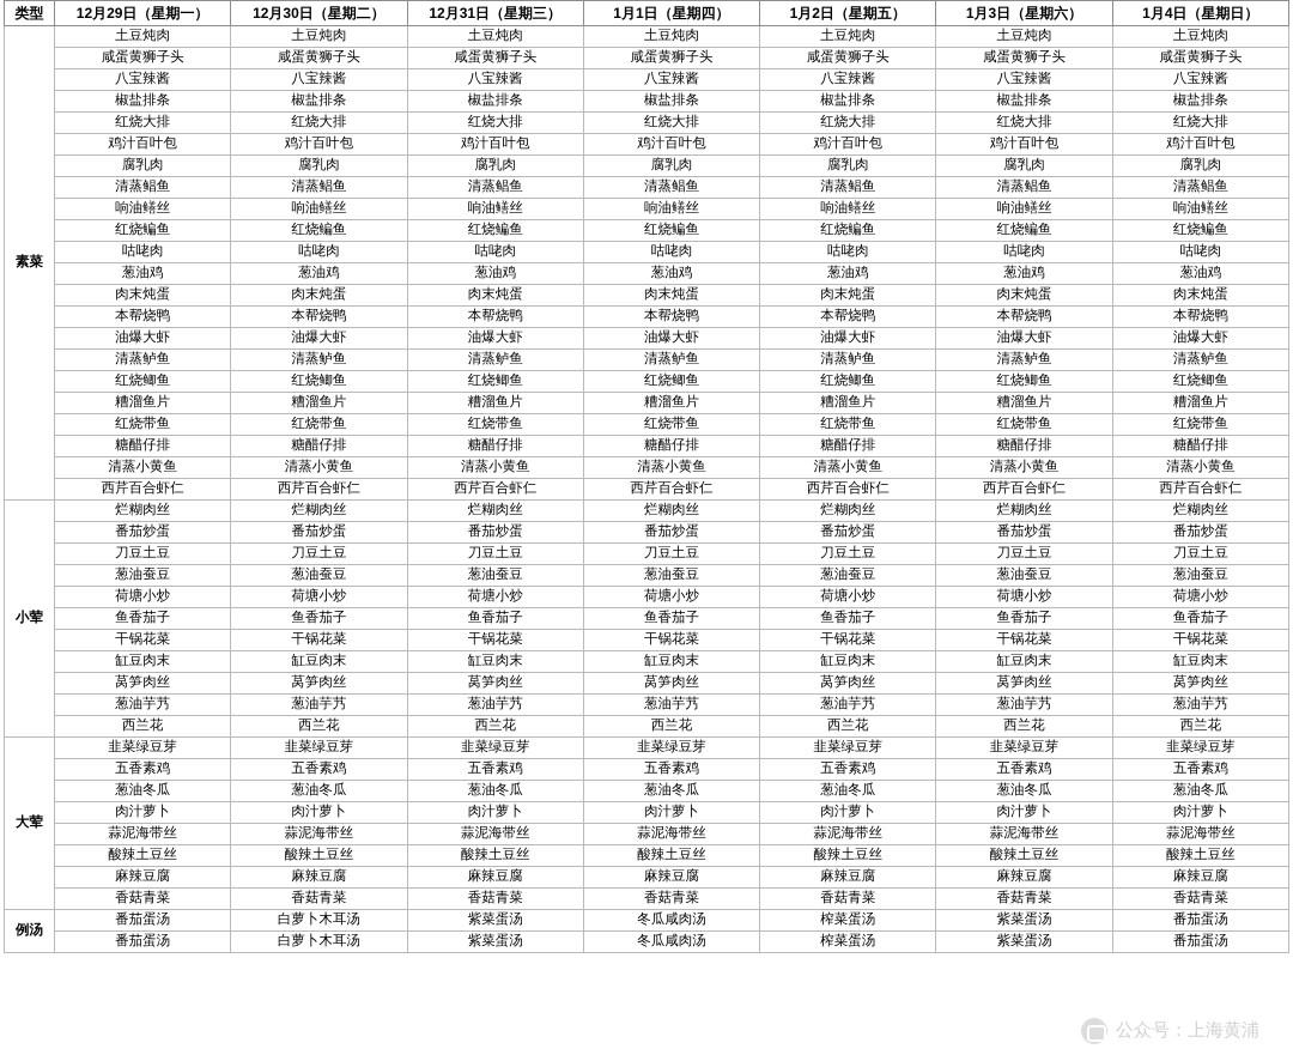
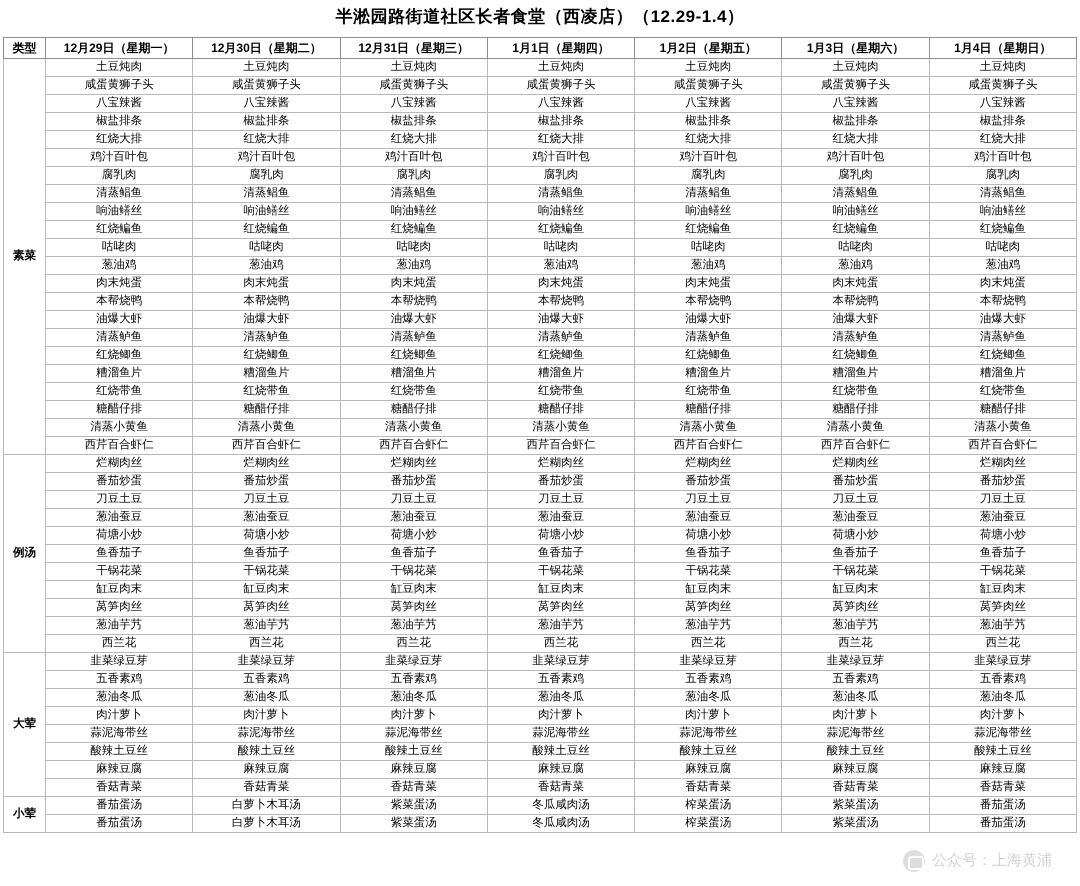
+ 半淞园路街道社区长者食堂（西凌店）（12.29-1.4）
  类型	12月29日（星期一）	12月30日（星期二）	12月31日（星期三）	1月1日（星期四）	1月2日（星期五）	1月3日（星期六）	1月4日（星期日）
  素菜	土豆炖肉	土豆炖肉	土豆炖肉	土豆炖肉	土豆炖肉	土豆炖肉	土豆炖肉
  咸蛋黄狮子头	咸蛋黄狮子头	咸蛋黄狮子头	咸蛋黄狮子头	咸蛋黄狮子头	咸蛋黄狮子头	咸蛋黄狮子头
  八宝辣酱	八宝辣酱	八宝辣酱	八宝辣酱	八宝辣酱	八宝辣酱	八宝辣酱
  椒盐排条	椒盐排条	椒盐排条	椒盐排条	椒盐排条	椒盐排条	椒盐排条
  红烧大排	红烧大排	红烧大排	红烧大排	红烧大排	红烧大排	红烧大排
  鸡汁百叶包	鸡汁百叶包	鸡汁百叶包	鸡汁百叶包	鸡汁百叶包	鸡汁百叶包	鸡汁百叶包
  腐乳肉	腐乳肉	腐乳肉	腐乳肉	腐乳肉	腐乳肉	腐乳肉
  清蒸鲳鱼	清蒸鲳鱼	清蒸鲳鱼	清蒸鲳鱼	清蒸鲳鱼	清蒸鲳鱼	清蒸鲳鱼
  响油鳝丝	响油鳝丝	响油鳝丝	响油鳝丝	响油鳝丝	响油鳝丝	响油鳝丝
  红烧鳊鱼	红烧鳊鱼	红烧鳊鱼	红烧鳊鱼	红烧鳊鱼	红烧鳊鱼	红烧鳊鱼
  咕咾肉	咕咾肉	咕咾肉	咕咾肉	咕咾肉	咕咾肉	咕咾肉
  葱油鸡	葱油鸡	葱油鸡	葱油鸡	葱油鸡	葱油鸡	葱油鸡
  肉末炖蛋	肉末炖蛋	肉末炖蛋	肉末炖蛋	肉末炖蛋	肉末炖蛋	肉末炖蛋
  本帮烧鸭	本帮烧鸭	本帮烧鸭	本帮烧鸭	本帮烧鸭	本帮烧鸭	本帮烧鸭
  油爆大虾	油爆大虾	油爆大虾	油爆大虾	油爆大虾	油爆大虾	油爆大虾
  清蒸鲈鱼	清蒸鲈鱼	清蒸鲈鱼	清蒸鲈鱼	清蒸鲈鱼	清蒸鲈鱼	清蒸鲈鱼
  红烧鲫鱼	红烧鲫鱼	红烧鲫鱼	红烧鲫鱼	红烧鲫鱼	红烧鲫鱼	红烧鲫鱼
  糟溜鱼片	糟溜鱼片	糟溜鱼片	糟溜鱼片	糟溜鱼片	糟溜鱼片	糟溜鱼片
  红烧带鱼	红烧带鱼	红烧带鱼	红烧带鱼	红烧带鱼	红烧带鱼	红烧带鱼
  糖醋仔排	糖醋仔排	糖醋仔排	糖醋仔排	糖醋仔排	糖醋仔排	糖醋仔排
  清蒸小黄鱼	清蒸小黄鱼	清蒸小黄鱼	清蒸小黄鱼	清蒸小黄鱼	清蒸小黄鱼	清蒸小黄鱼
  西芹百合虾仁	西芹百合虾仁	西芹百合虾仁	西芹百合虾仁	西芹百合虾仁	西芹百合虾仁	西芹百合虾仁
- 小荤	烂糊肉丝	烂糊肉丝	烂糊肉丝	烂糊肉丝	烂糊肉丝	烂糊肉丝	烂糊肉丝
+ 例汤	烂糊肉丝	烂糊肉丝	烂糊肉丝	烂糊肉丝	烂糊肉丝	烂糊肉丝	烂糊肉丝
  番茄炒蛋	番茄炒蛋	番茄炒蛋	番茄炒蛋	番茄炒蛋	番茄炒蛋	番茄炒蛋
  刀豆土豆	刀豆土豆	刀豆土豆	刀豆土豆	刀豆土豆	刀豆土豆	刀豆土豆
  葱油蚕豆	葱油蚕豆	葱油蚕豆	葱油蚕豆	葱油蚕豆	葱油蚕豆	葱油蚕豆
  荷塘小炒	荷塘小炒	荷塘小炒	荷塘小炒	荷塘小炒	荷塘小炒	荷塘小炒
  鱼香茄子	鱼香茄子	鱼香茄子	鱼香茄子	鱼香茄子	鱼香茄子	鱼香茄子
  干锅花菜	干锅花菜	干锅花菜	干锅花菜	干锅花菜	干锅花菜	干锅花菜
  缸豆肉末	缸豆肉末	缸豆肉末	缸豆肉末	缸豆肉末	缸豆肉末	缸豆肉末
  莴笋肉丝	莴笋肉丝	莴笋肉丝	莴笋肉丝	莴笋肉丝	莴笋肉丝	莴笋肉丝
  葱油芋艿	葱油芋艿	葱油芋艿	葱油芋艿	葱油芋艿	葱油芋艿	葱油芋艿
  西兰花	西兰花	西兰花	西兰花	西兰花	西兰花	西兰花
  大荤	韭菜绿豆芽	韭菜绿豆芽	韭菜绿豆芽	韭菜绿豆芽	韭菜绿豆芽	韭菜绿豆芽	韭菜绿豆芽
  五香素鸡	五香素鸡	五香素鸡	五香素鸡	五香素鸡	五香素鸡	五香素鸡
  葱油冬瓜	葱油冬瓜	葱油冬瓜	葱油冬瓜	葱油冬瓜	葱油冬瓜	葱油冬瓜
  肉汁萝卜	肉汁萝卜	肉汁萝卜	肉汁萝卜	肉汁萝卜	肉汁萝卜	肉汁萝卜
  蒜泥海带丝	蒜泥海带丝	蒜泥海带丝	蒜泥海带丝	蒜泥海带丝	蒜泥海带丝	蒜泥海带丝
  酸辣土豆丝	酸辣土豆丝	酸辣土豆丝	酸辣土豆丝	酸辣土豆丝	酸辣土豆丝	酸辣土豆丝
  麻辣豆腐	麻辣豆腐	麻辣豆腐	麻辣豆腐	麻辣豆腐	麻辣豆腐	麻辣豆腐
  香菇青菜	香菇青菜	香菇青菜	香菇青菜	香菇青菜	香菇青菜	香菇青菜
- 例汤	番茄蛋汤	白萝卜木耳汤	紫菜蛋汤	冬瓜咸肉汤	榨菜蛋汤	紫菜蛋汤	番茄蛋汤
+ 小荤	番茄蛋汤	白萝卜木耳汤	紫菜蛋汤	冬瓜咸肉汤	榨菜蛋汤	紫菜蛋汤	番茄蛋汤
  番茄蛋汤	白萝卜木耳汤	紫菜蛋汤	冬瓜咸肉汤	榨菜蛋汤	紫菜蛋汤	番茄蛋汤
  公众号：上海黄浦
